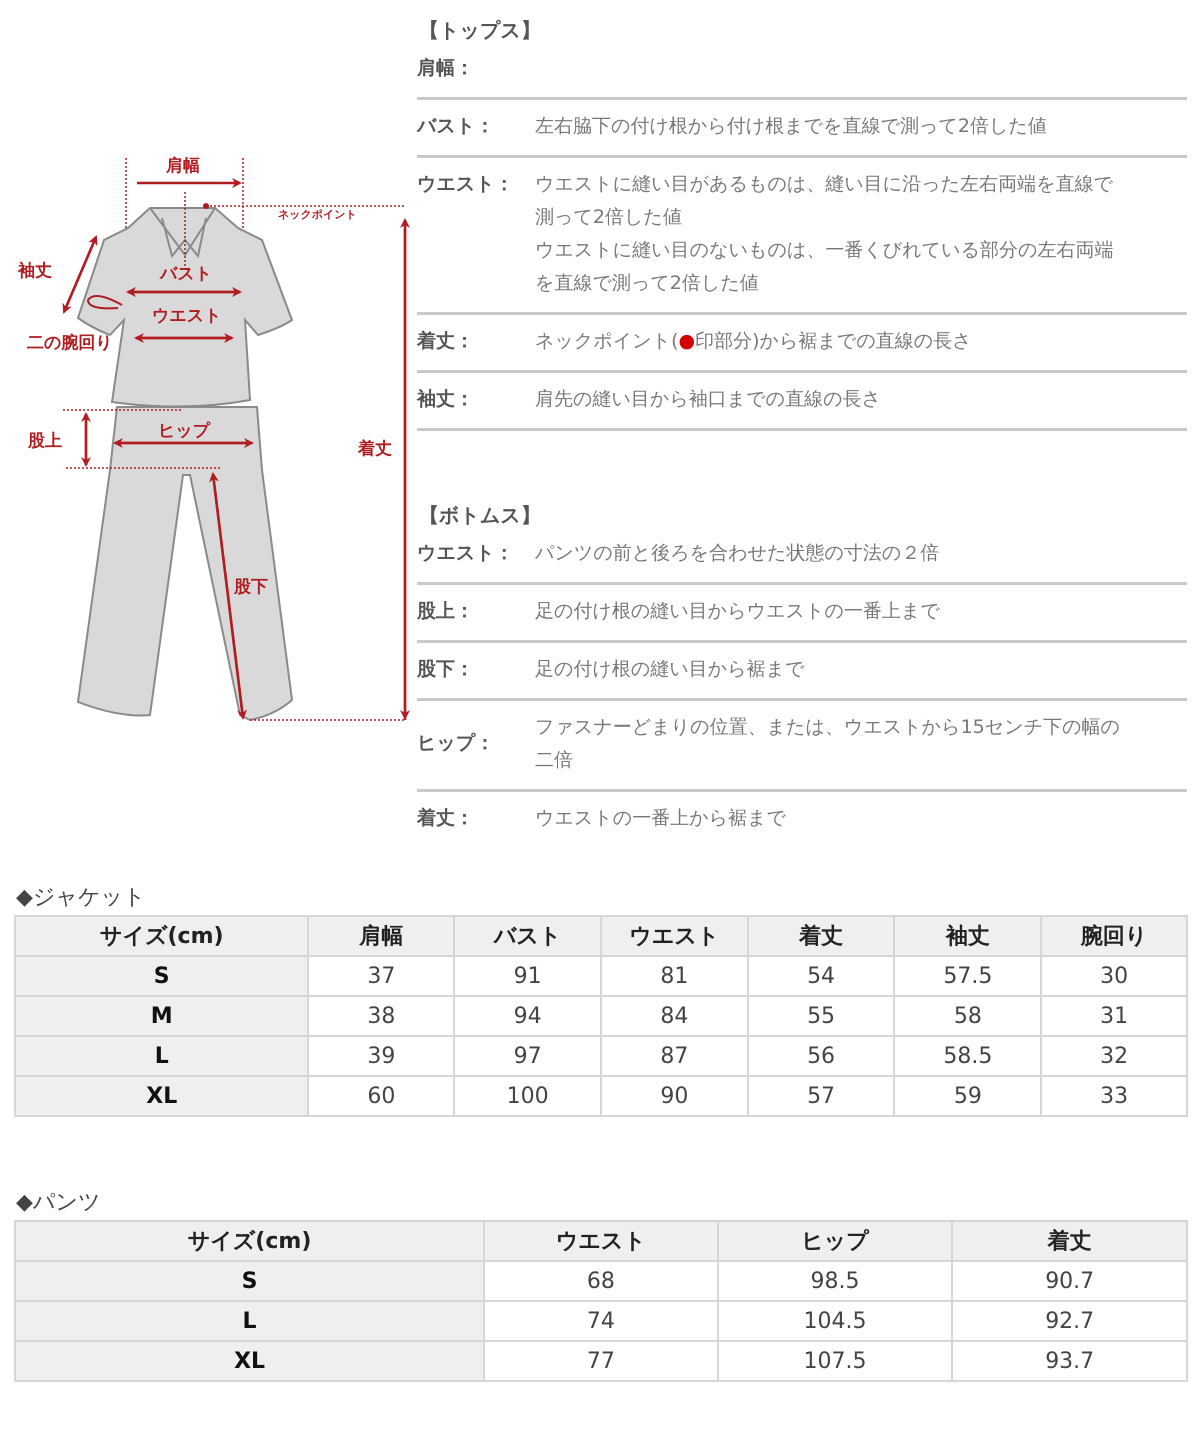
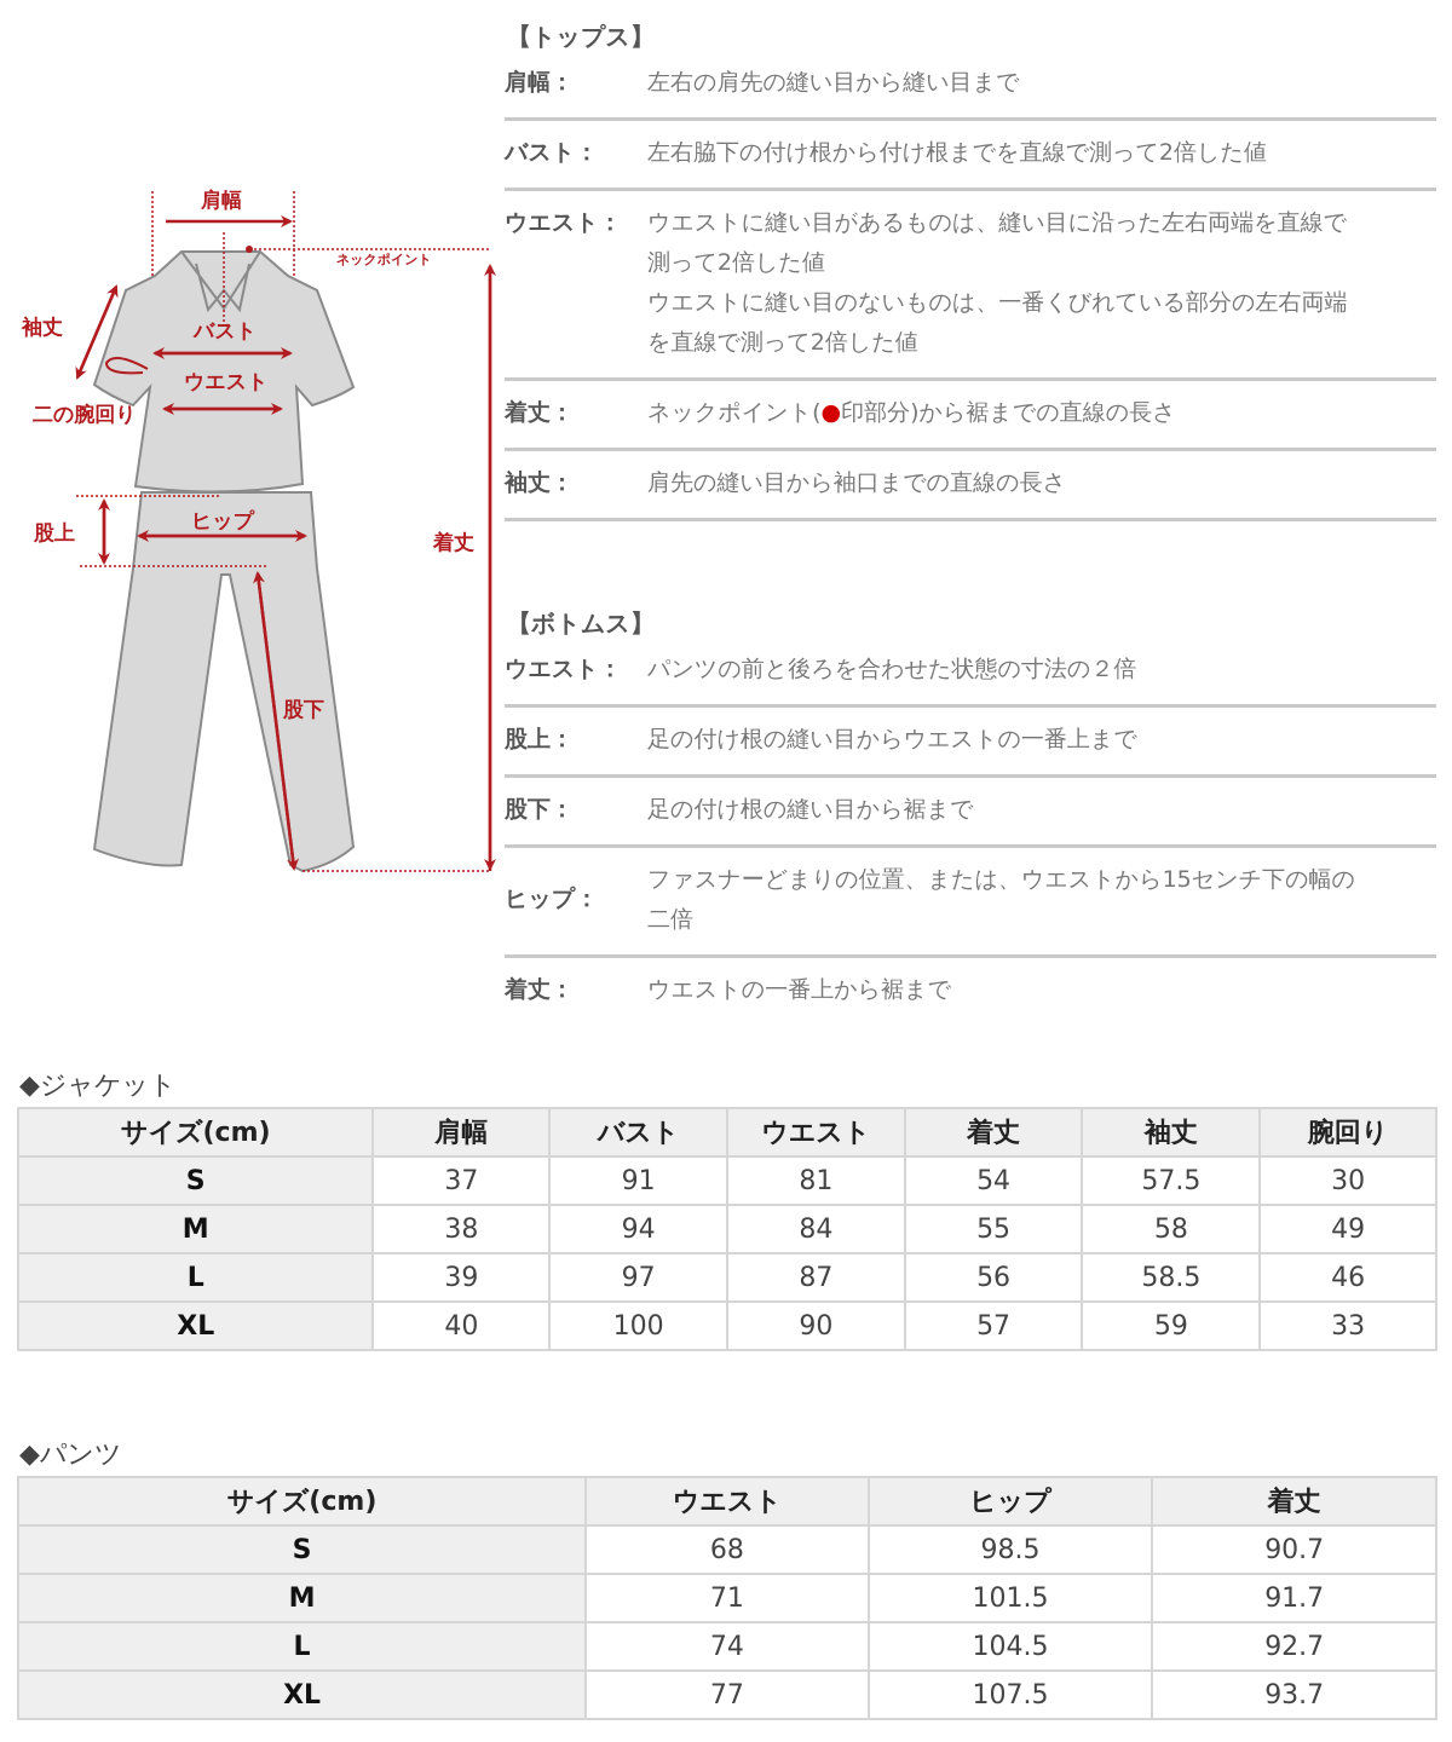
  肩幅
  ネックポイント
  袖丈
  バスト
  ウエスト
  二の腕回り
  股上
  ヒップ
  着丈
  股下
  【トップス】
  肩幅：
+ 左右の肩先の縫い目から縫い目まで
  バスト：
  左右脇下の付け根から付け根までを直線で測って2倍した値
  ウエスト：
  ウエストに縫い目があるものは、縫い目に沿った左右両端を直線で
  測って2倍した値
  ウエストに縫い目のないものは、一番くびれている部分の左右両端
  を直線で測って2倍した値
  着丈：
  ネックポイント(●印部分)から裾までの直線の長さ
  袖丈：
  肩先の縫い目から袖口までの直線の長さ
  【ボトムス】
  ウエスト：
  パンツの前と後ろを合わせた状態の寸法の２倍
  股上：
  足の付け根の縫い目からウエストの一番上まで
  股下：
  足の付け根の縫い目から裾まで
  ヒップ：
  ファスナーどまりの位置、または、ウエストから15センチ下の幅の
  二倍
  着丈：
  ウエストの一番上から裾まで
  ◆ジャケット
  サイズ(cm)	肩幅	バスト	ウエスト	着丈	袖丈	腕回り
  S	37	91	81	54	57.5	30
- M	38	94	84	55	58	31
+ M	38	94	84	55	58	49
- L	39	97	87	56	58.5	32
+ L	39	97	87	56	58.5	46
- XL	60	100	90	57	59	33
+ XL	40	100	90	57	59	33
  ◆パンツ
  サイズ(cm)	ウエスト	ヒップ	着丈
  S	68	98.5	90.7
+ M	71	101.5	91.7
  L	74	104.5	92.7
  XL	77	107.5	93.7
